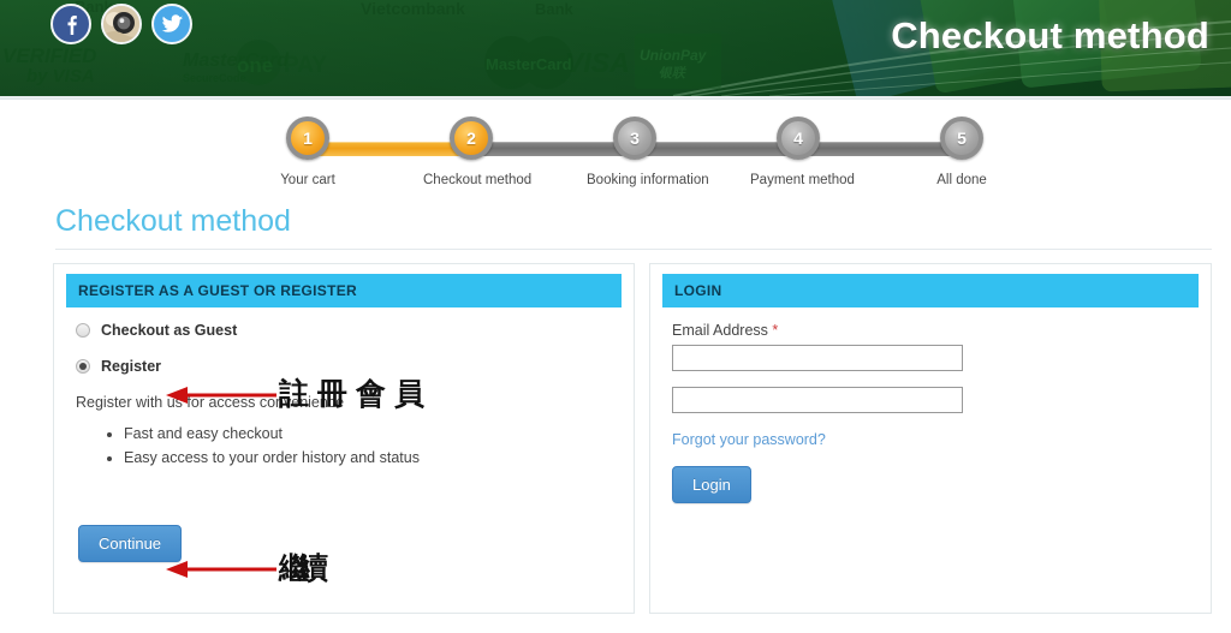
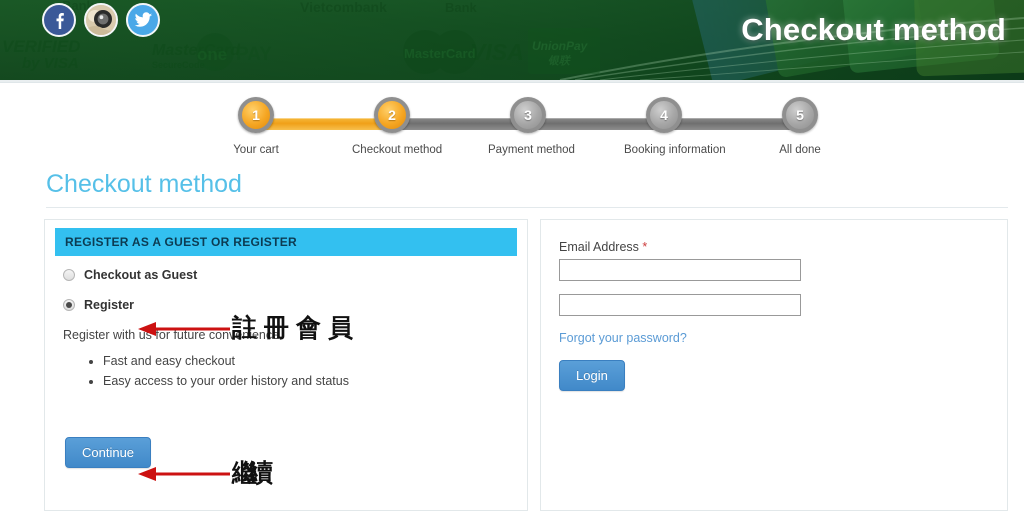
  Checkout method
  1
  Your cart
  2
  Checkout method
  3
- Booking information
+ Payment method
  4
- Payment method
+ Booking information
  5
  All done
  Checkout method
  REGISTER AS A GUEST OR REGISTER
  Checkout as Guest
  Register
- Register with us for access convenience
+ Register with us for future convenience
  Fast and easy checkout
  Easy access to your order history and status
  Continue
- LOGIN
  Email Address *
  Forgot your password?
  Login
  註冊會員
  繼續
